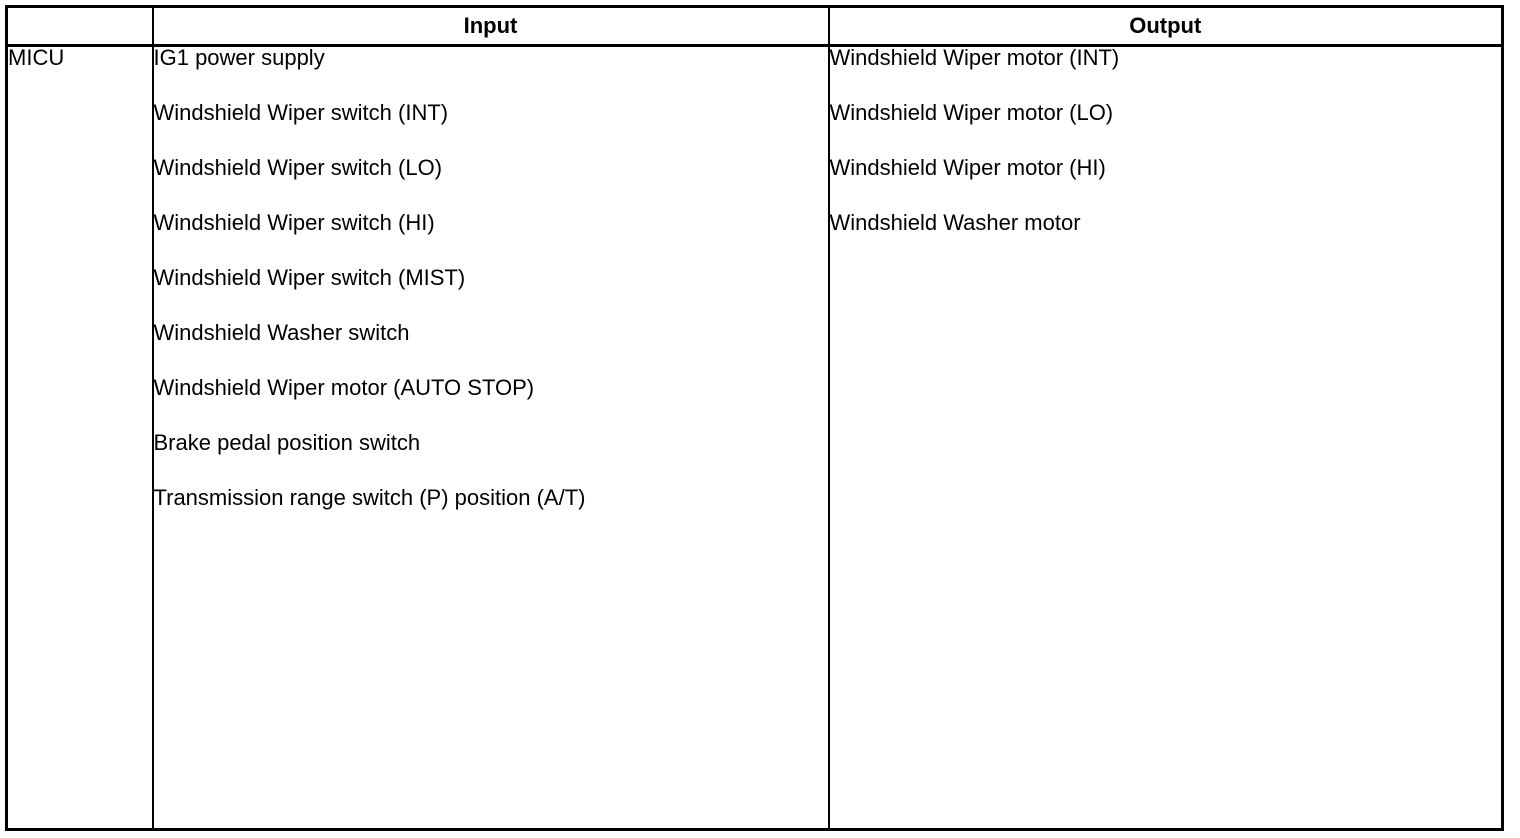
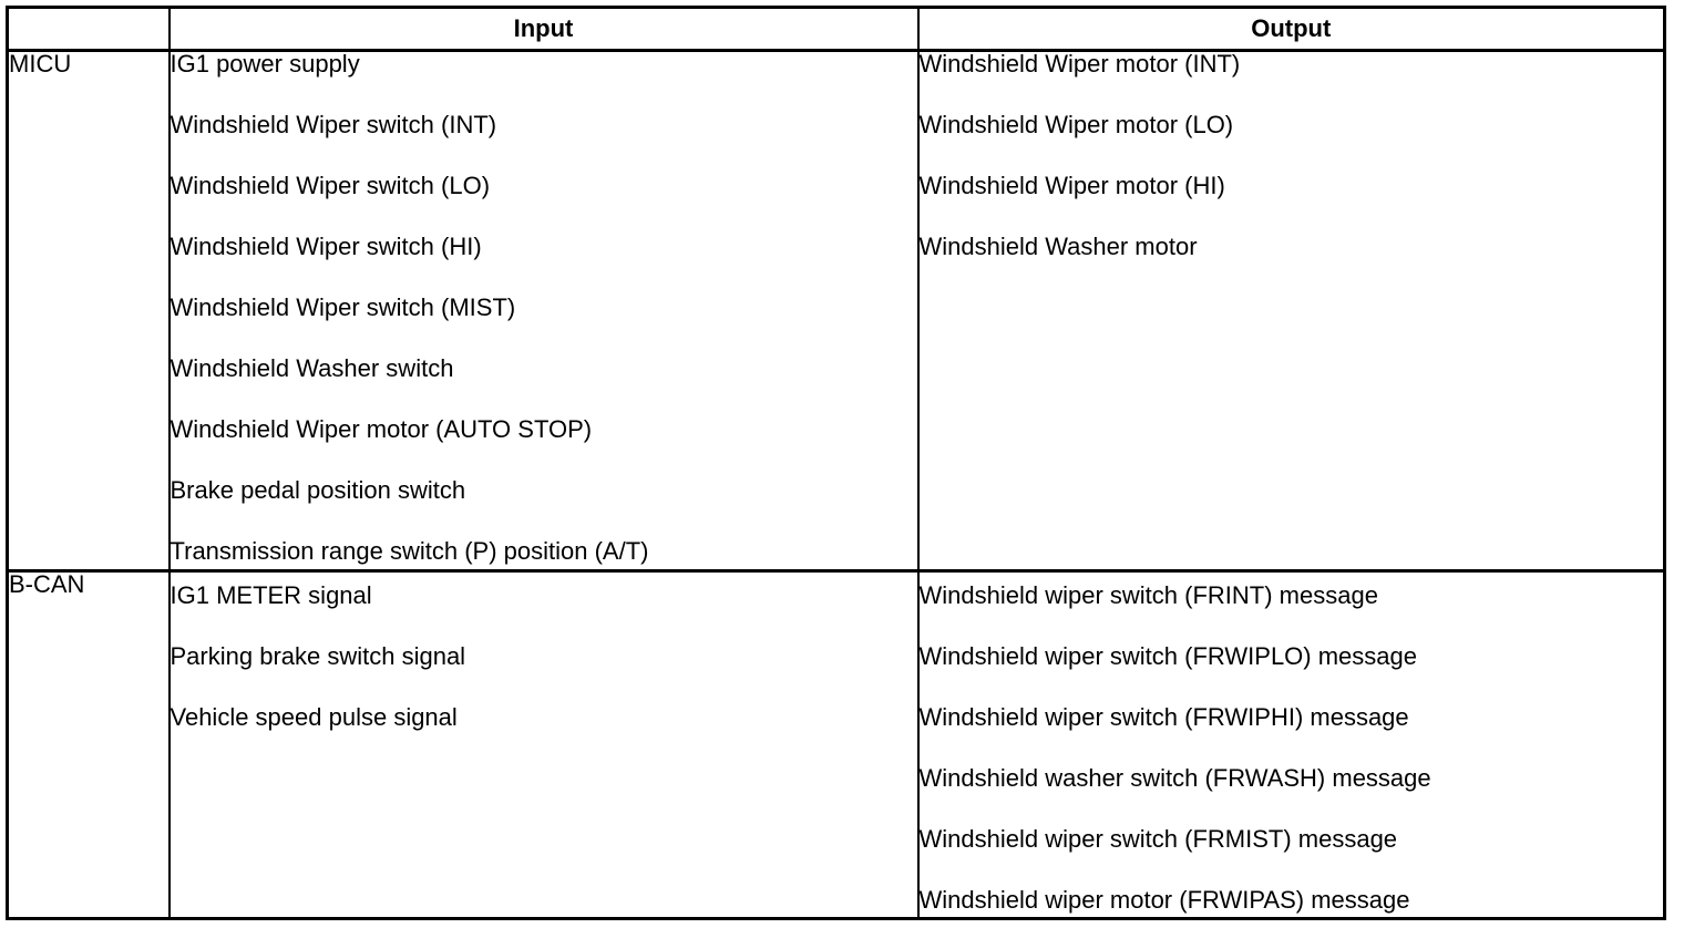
  	Input	Output
  MICU	IG1 power supply Windshield Wiper switch (INT) Windshield Wiper switch (LO) Windshield Wiper switch (HI) Windshield Wiper switch (MIST) Windshield Washer switch Windshield Wiper motor (AUTO STOP) Brake pedal position switch Transmission range switch (P) position (A/T)	Windshield Wiper motor (INT) Windshield Wiper motor (LO) Windshield Wiper motor (HI) Windshield Washer motor
+ B-CAN	IG1 METER signal Parking brake switch signal Vehicle speed pulse signal	Windshield wiper switch (FRINT) message Windshield wiper switch (FRWIPLO) message Windshield wiper switch (FRWIPHI) message Windshield washer switch (FRWASH) message Windshield wiper switch (FRMIST) message Windshield wiper motor (FRWIPAS) message
